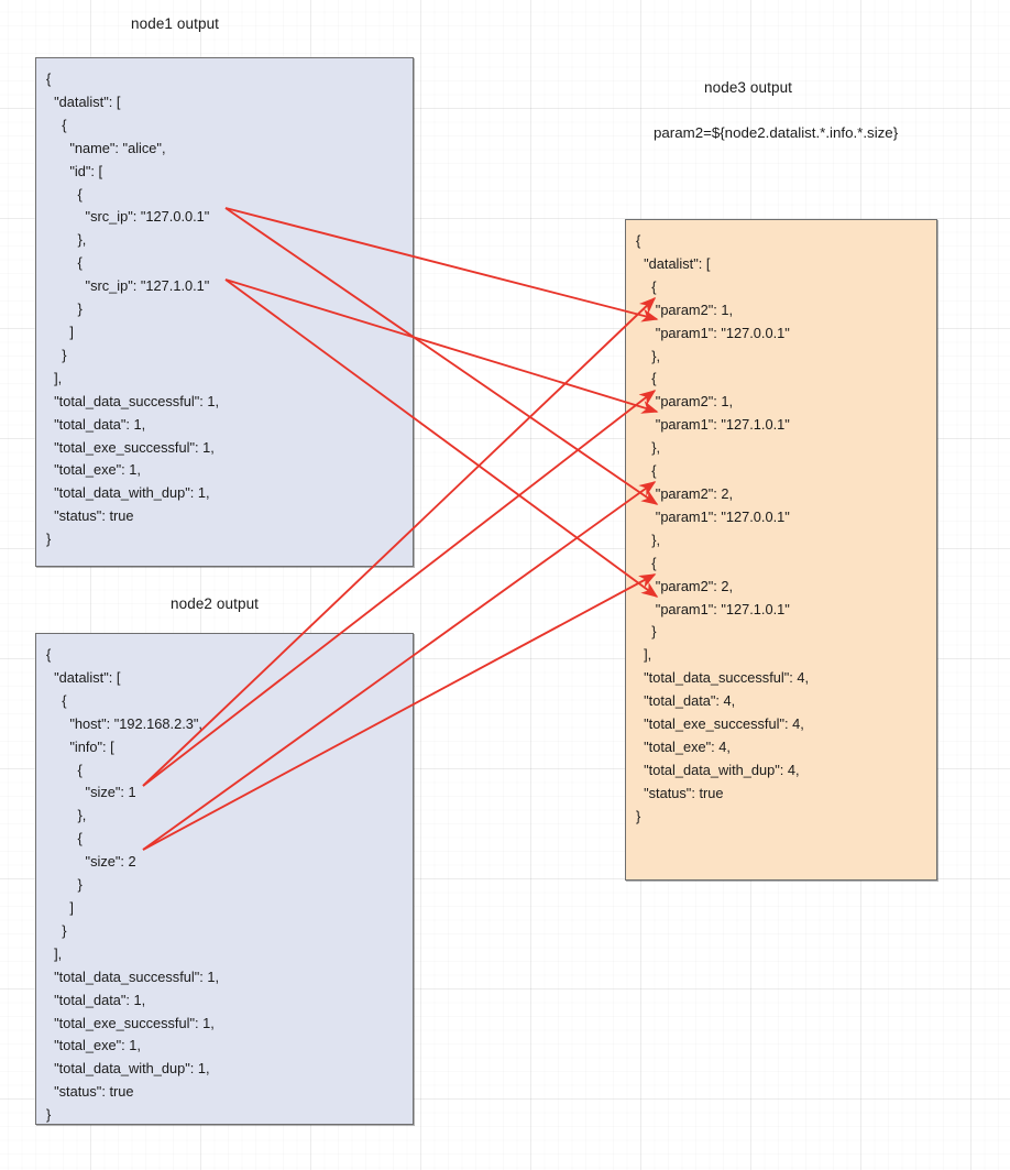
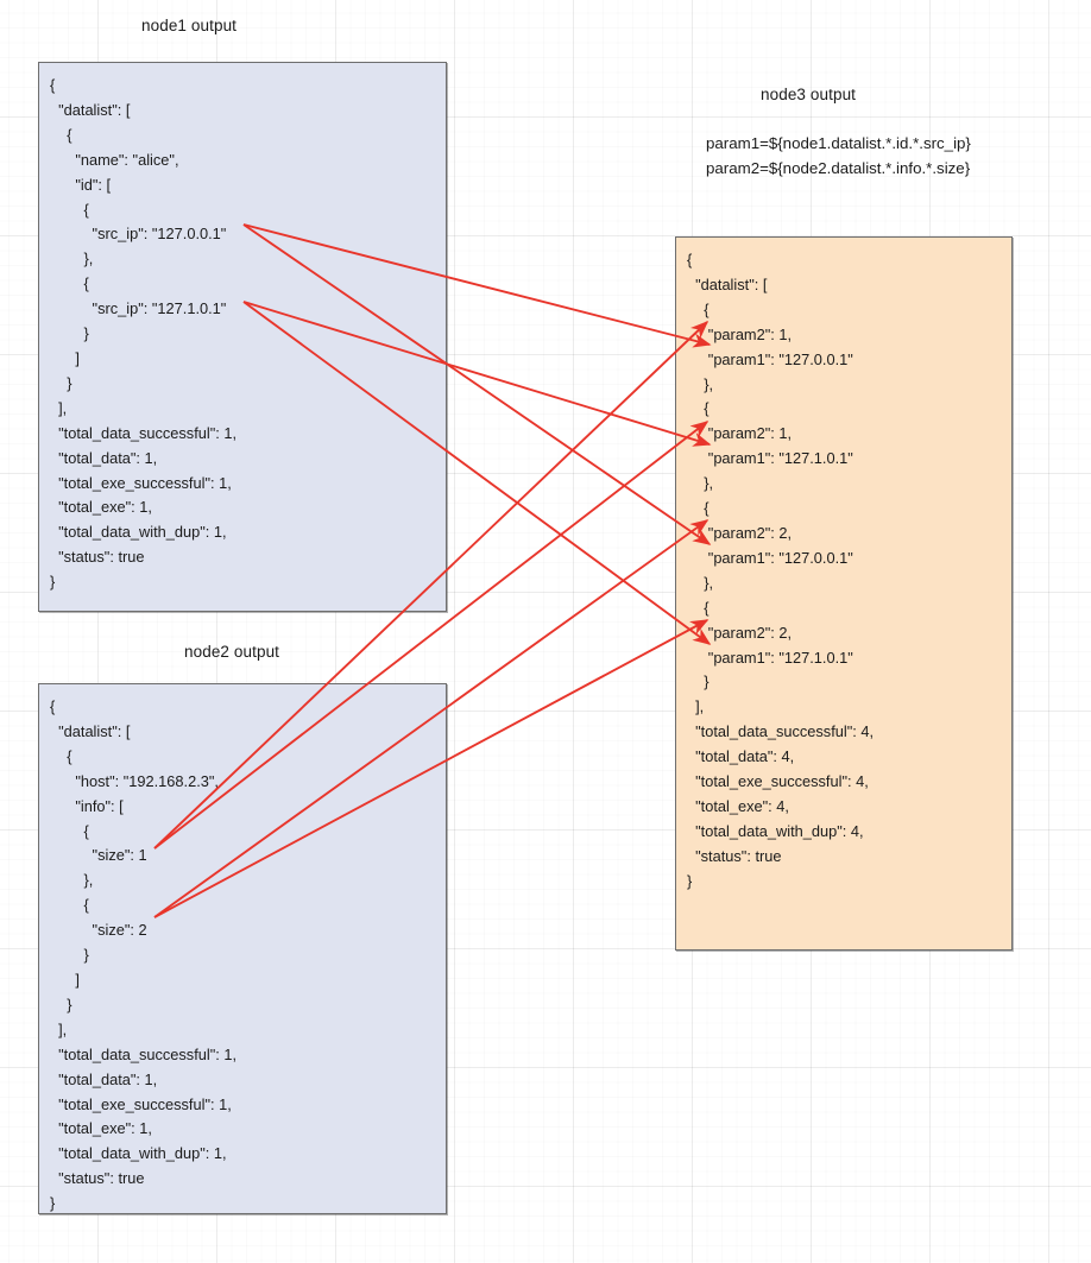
  node1 output
  node2 output
  node3 output
+ param1=${node1.datalist.*.id.*.src_ip}
  param2=${node2.datalist.*.info.*.size}
  {
  "datalist": [
  {
  "name": "alice",
  "id": [
  {
  "src_ip": "127.0.0.1"
  },
  {
  "src_ip": "127.1.0.1"
  }
  ]
  }
  ],
  "total_data_successful": 1,
  "total_data": 1,
  "total_exe_successful": 1,
  "total_exe": 1,
  "total_data_with_dup": 1,
  "status": true
  }
  {
  "datalist": [
  {
  "host": "192.168.2.3",
  "info": [
  {
  "size": 1
  },
  {
  "size": 2
  }
  ]
  }
  ],
  "total_data_successful": 1,
  "total_data": 1,
  "total_exe_successful": 1,
  "total_exe": 1,
  "total_data_with_dup": 1,
  "status": true
  }
  {
  "datalist": [
  {
  "param2": 1,
  "param1": "127.0.0.1"
  },
  {
  "param2": 1,
  "param1": "127.1.0.1"
  },
  {
  "param2": 2,
  "param1": "127.0.0.1"
  },
  {
  "param2": 2,
  "param1": "127.1.0.1"
  }
  ],
  "total_data_successful": 4,
  "total_data": 4,
  "total_exe_successful": 4,
  "total_exe": 4,
  "total_data_with_dup": 4,
  "status": true
  }
